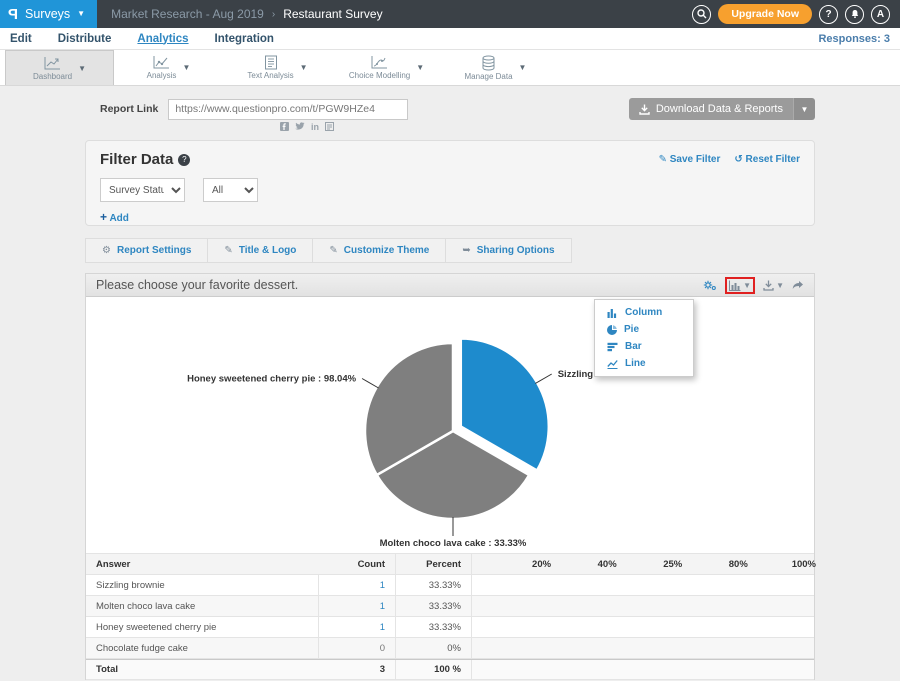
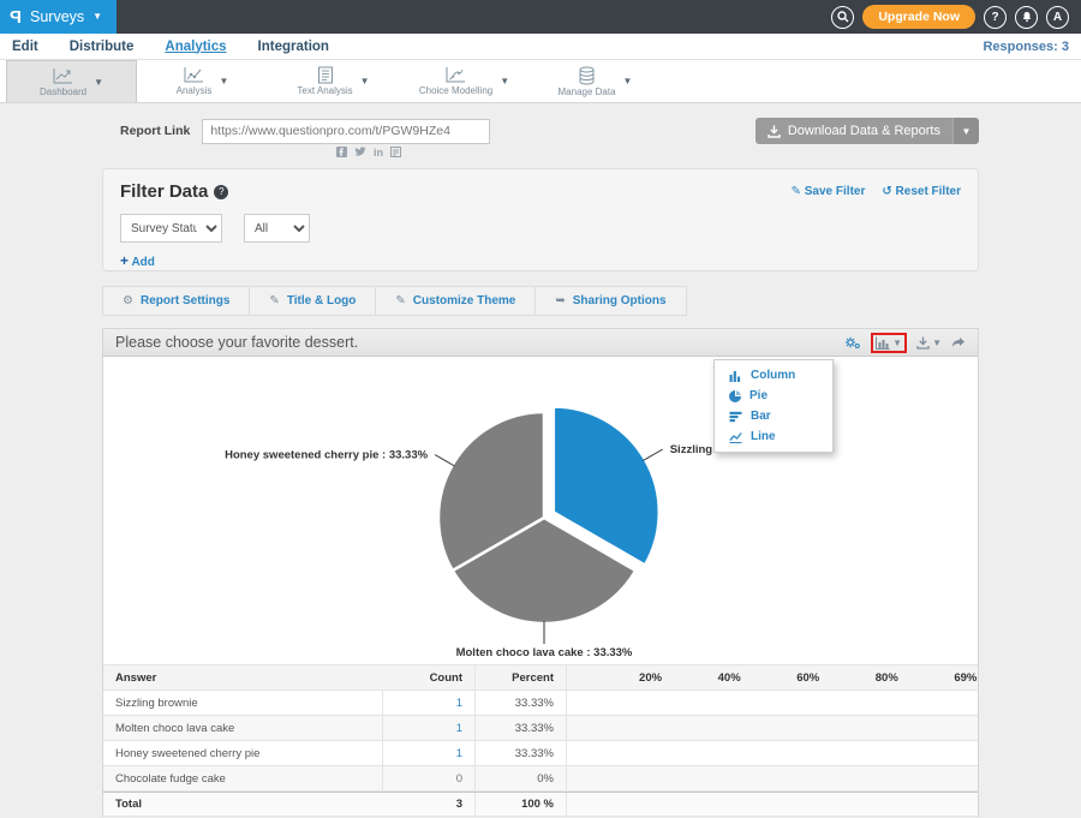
  Surveys
  ▼
- Market Research - Aug 2019
- ›
- Restaurant Survey
  Upgrade Now
  ?
  A
  Edit
  Distribute
  Analytics
  Integration
  Responses: 3
  Dashboard
  ▼
  Analysis
  ▼
  Text Analysis
  ▼
  Choice Modelling
  ▼
  Manage Data
  ▼
  Report Link
  https://www.questionpro.com/t/PGW9HZe4
  Download Data & Reports
  ▼
  in
  Filter Data
  ?
  ✎ Save Filter
  ↺ Reset Filter
  Survey Statu
  All
  + Add
  ⚙
  Report Settings
  ✎
  Title & Logo
  ✎
  Customize Theme
  ➥
  Sharing Options
  Please choose your favorite dessert.
  ▼
  ▼
  Column
  Pie
  Bar
  Line
  Molten choco lava cake : 33.33%
- Honey sweetened cherry pie : 98.04%
+ Honey sweetened cherry pie : 33.33%
  Answer
  Count
  Percent
  20%
  40%
- 25%
+ 60%
  80%
- 100%
+ 69%
  Sizzling brownie
  1
  33.33%
  Molten choco lava cake
  1
  33.33%
  Honey sweetened cherry pie
  1
  33.33%
  Chocolate fudge cake
  0
  0%
  Total
  3
  100 %
